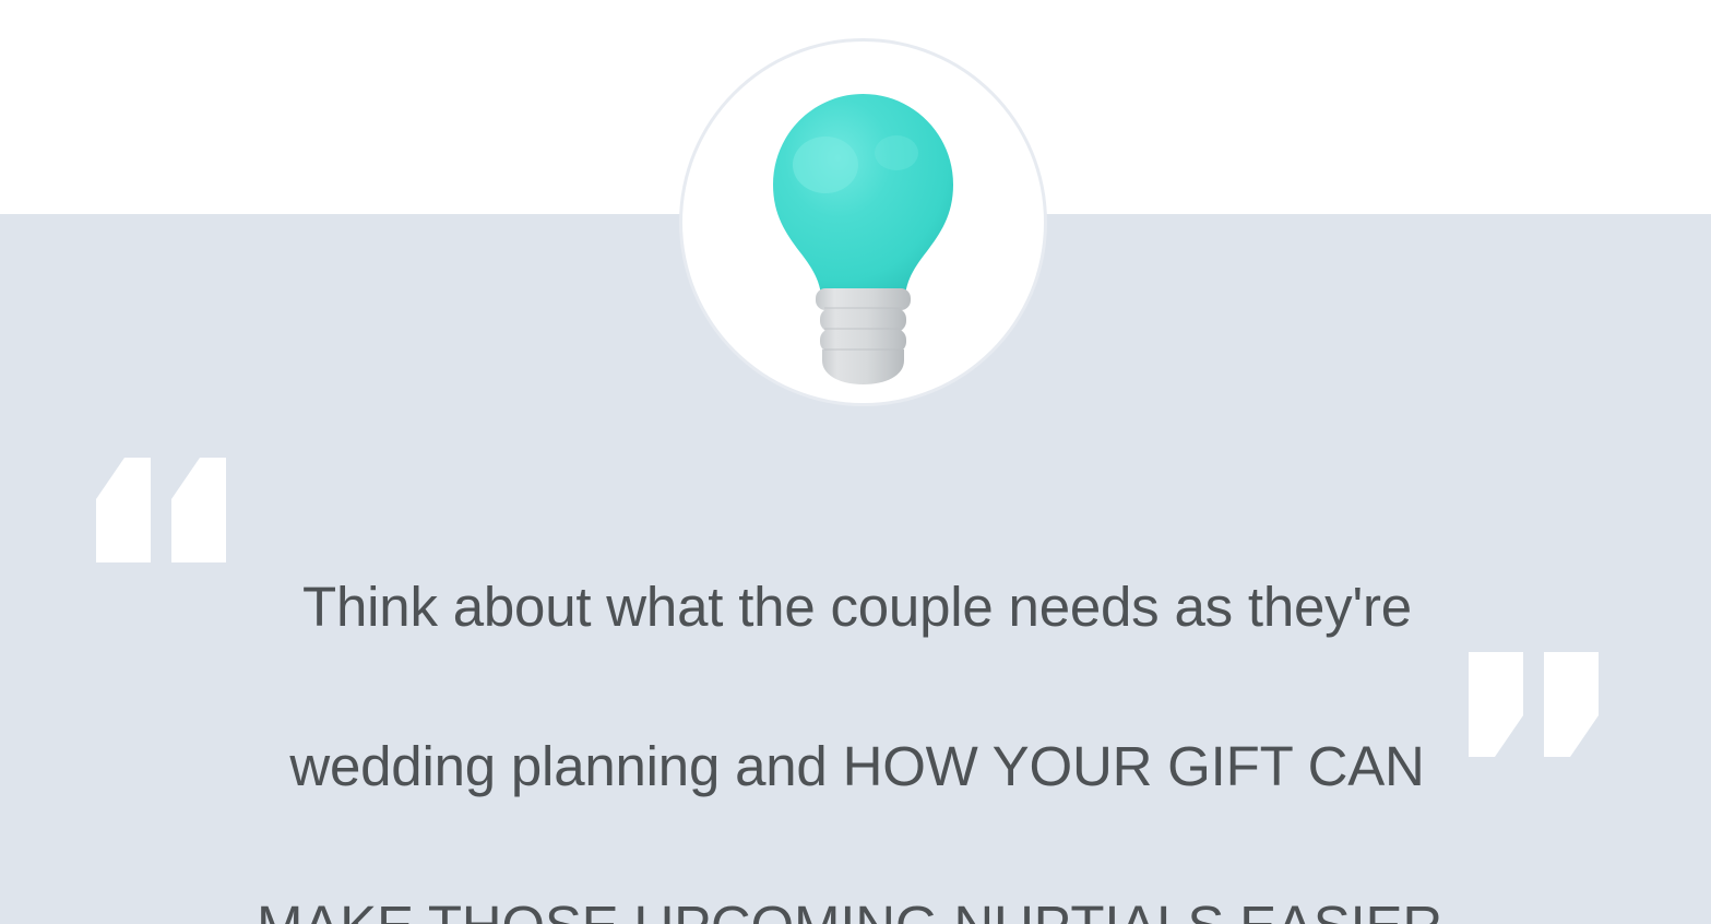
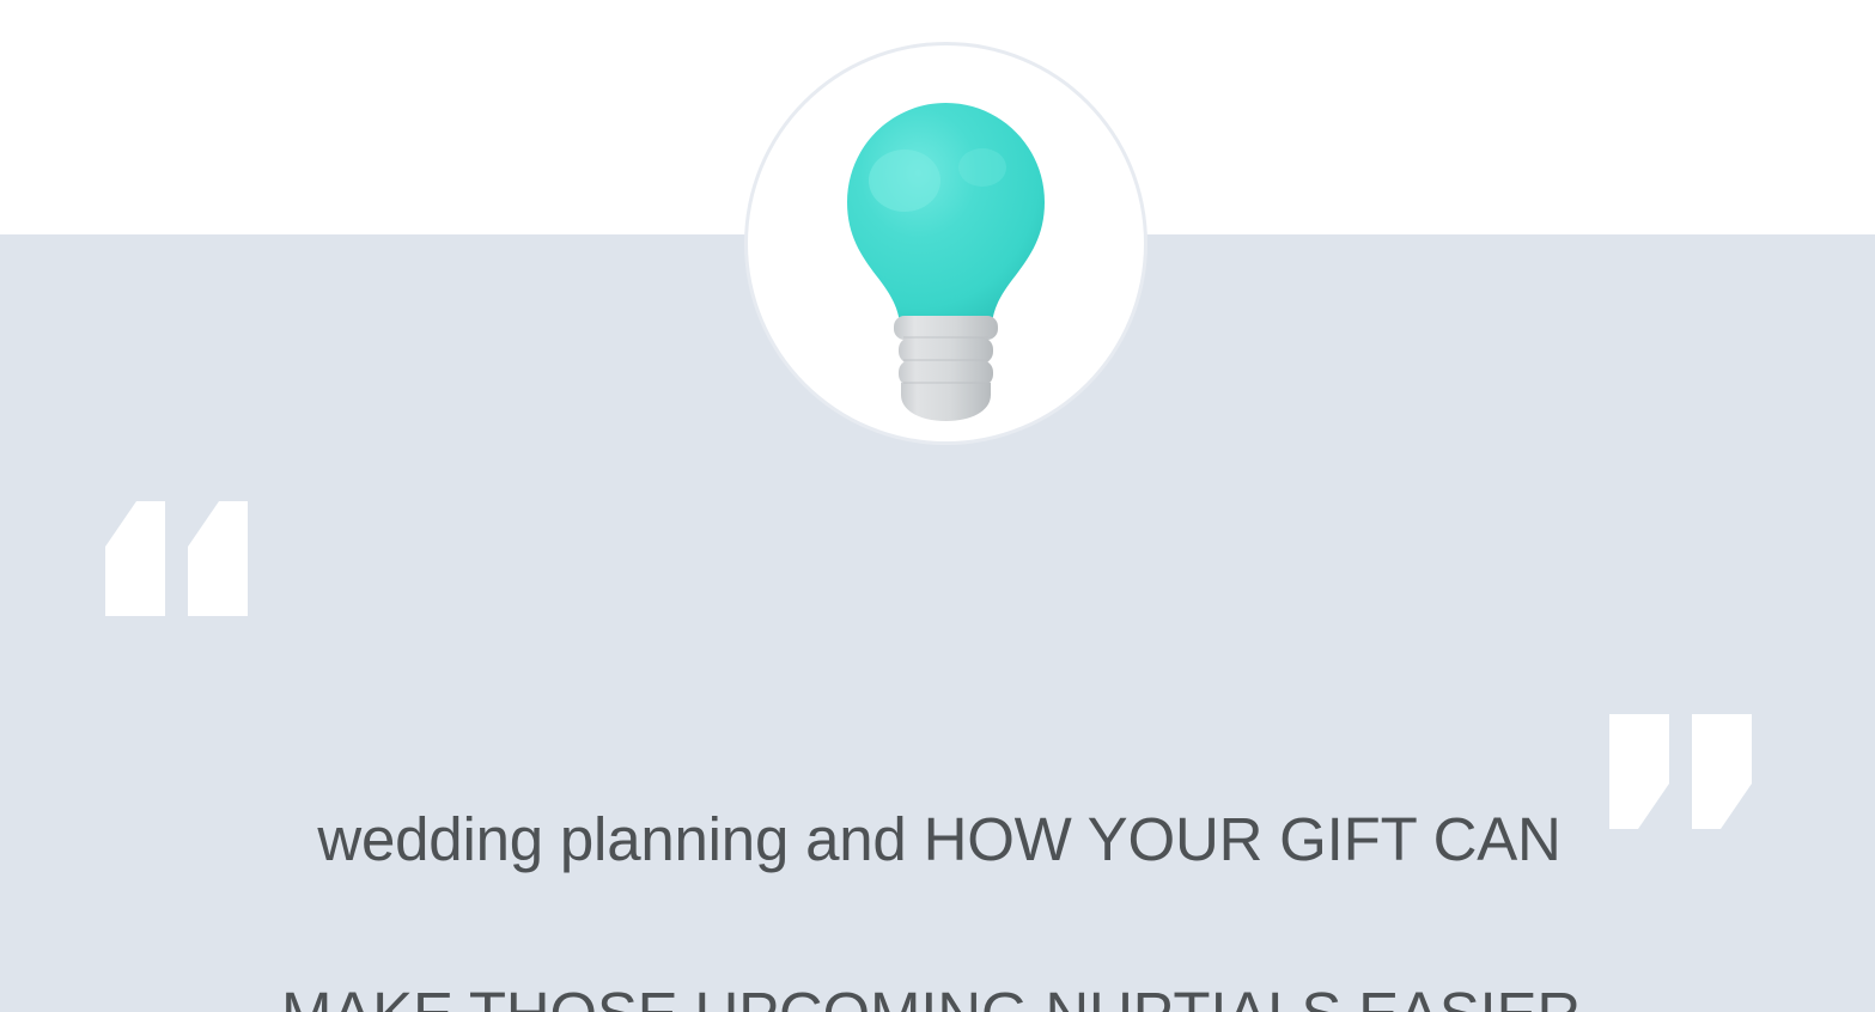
- Think about what the couple needs as they're
  wedding planning and HOW YOUR GIFT CAN
